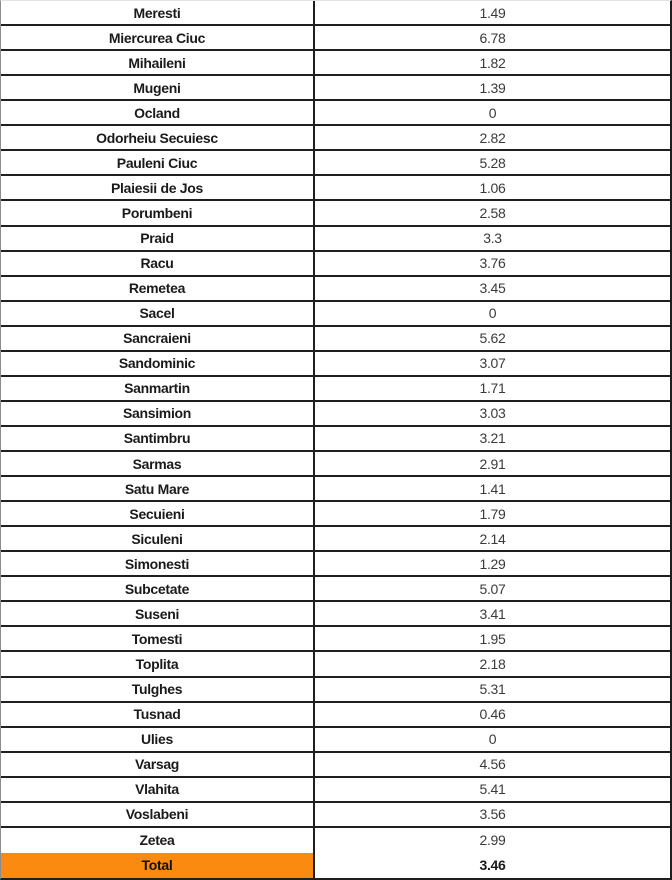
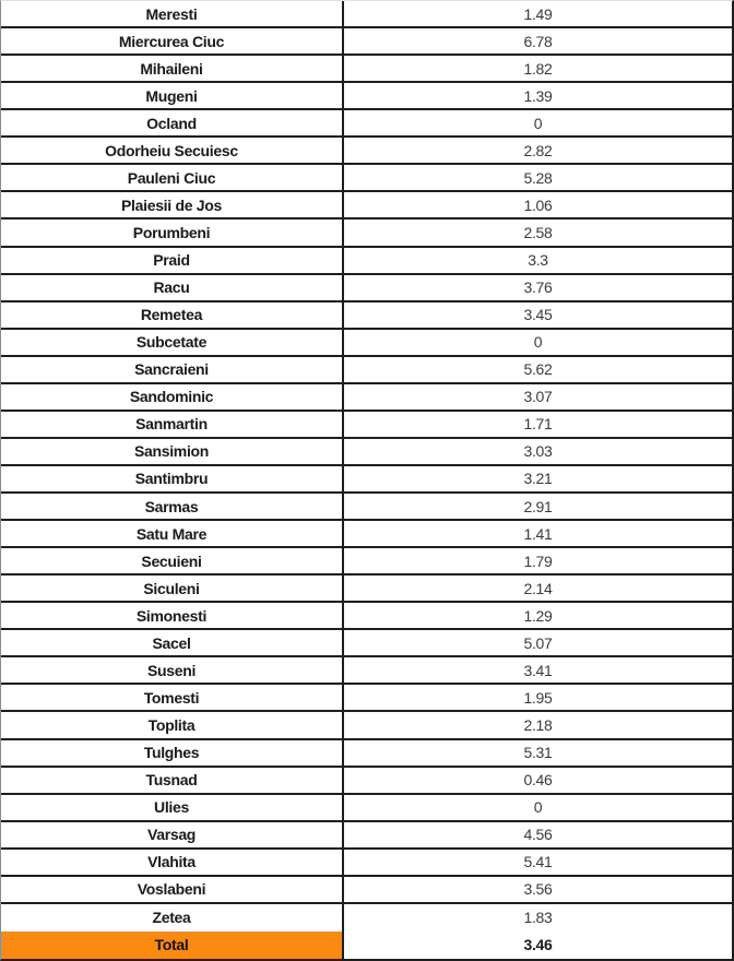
  Meresti
  1.49
  Miercurea Ciuc
  6.78
  Mihaileni
  1.82
  Mugeni
  1.39
  Ocland
  0
  Odorheiu Secuiesc
  2.82
  Pauleni Ciuc
  5.28
  Plaiesii de Jos
  1.06
  Porumbeni
  2.58
  Praid
  3.3
  Racu
  3.76
  Remetea
  3.45
- Sacel
+ Subcetate
  0
  Sancraieni
  5.62
  Sandominic
  3.07
  Sanmartin
  1.71
  Sansimion
  3.03
  Santimbru
  3.21
  Sarmas
  2.91
  Satu Mare
  1.41
  Secuieni
  1.79
  Siculeni
  2.14
  Simonesti
  1.29
- Subcetate
+ Sacel
  5.07
  Suseni
  3.41
  Tomesti
  1.95
  Toplita
  2.18
  Tulghes
  5.31
  Tusnad
  0.46
  Ulies
  0
  Varsag
  4.56
  Vlahita
  5.41
  Voslabeni
  3.56
  Zetea
- 2.99
+ 1.83
  Total
  3.46
